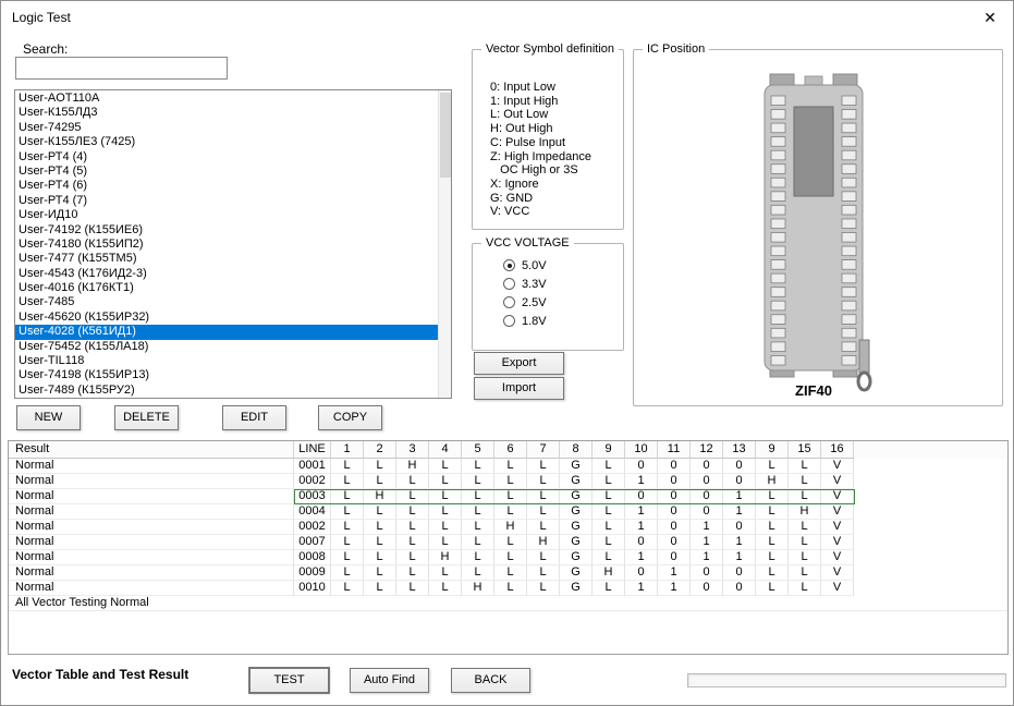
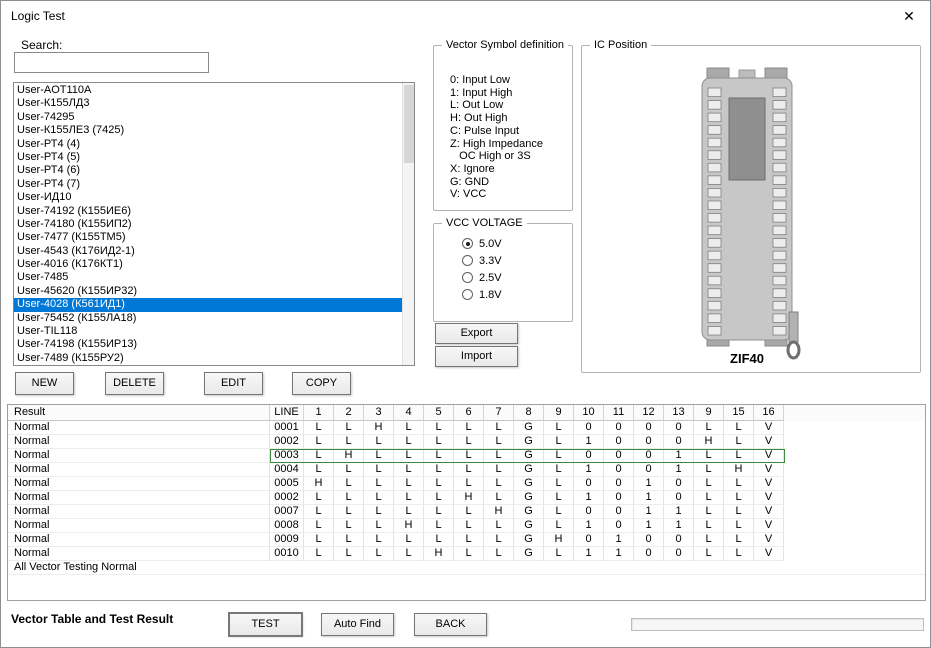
  Logic Test
  ✕
  Search:
  User-AOT110A
  User-К155ЛД3
  User-74295
  User-К155ЛЕ3 (7425)
  User-РТ4 (4)
  User-РТ4 (5)
  User-РТ4 (6)
  User-РТ4 (7)
  User-ИД10
  User-74192 (К155ИЕ6)
  User-74180 (К155ИП2)
  User-7477 (К155ТМ5)
- User-4543 (К176ИД2-3)
+ User-4543 (К176ИД2-1)
  User-4016 (К176КТ1)
  User-7485
  User-45620 (К155ИР32)
  User-4028 (К561ИД1)
  User-75452 (К155ЛА18)
  User-TIL118
  User-74198 (К155ИР13)
  User-7489 (К155РУ2)
  NEW
  DELETE
  EDIT
  COPY
  Vector Symbol definition
  0: Input Low
  1: Input High
  L: Out Low
  H: Out High
  C: Pulse Input
  Z: High Impedance
  OC High or 3S
  X: Ignore
  G: GND
  V: VCC
  VCC VOLTAGE
  5.0V
  3.3V
  2.5V
  1.8V
  Export
  Import
  IC Position
  ZIF40
  Result	LINE	1	2	3	4	5	6	7	8	9	10	11	12	13	9	15	16
  Normal	0001	L	L	H	L	L	L	L	G	L	0	0	0	0	L	L	V
  Normal	0002	L	L	L	L	L	L	L	G	L	1	0	0	0	H	L	V
  Normal	0003	L	H	L	L	L	L	L	G	L	0	0	0	1	L	L	V
  Normal	0004	L	L	L	L	L	L	L	G	L	1	0	0	1	L	H	V
+ Normal	0005	H	L	L	L	L	L	L	G	L	0	0	1	0	L	L	V
  Normal	0002	L	L	L	L	L	H	L	G	L	1	0	1	0	L	L	V
  Normal	0007	L	L	L	L	L	L	H	G	L	0	0	1	1	L	L	V
  Normal	0008	L	L	L	H	L	L	L	G	L	1	0	1	1	L	L	V
  Normal	0009	L	L	L	L	L	L	L	G	H	0	1	0	0	L	L	V
  Normal	0010	L	L	L	L	H	L	L	G	L	1	1	0	0	L	L	V
  All Vector Testing Normal
  Vector Table and Test Result
  TEST
  Auto Find
  BACK
